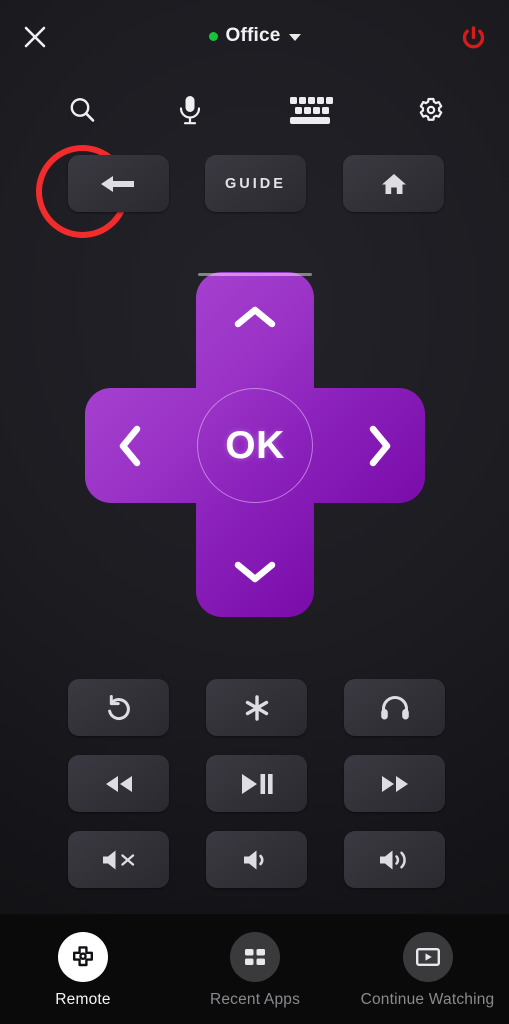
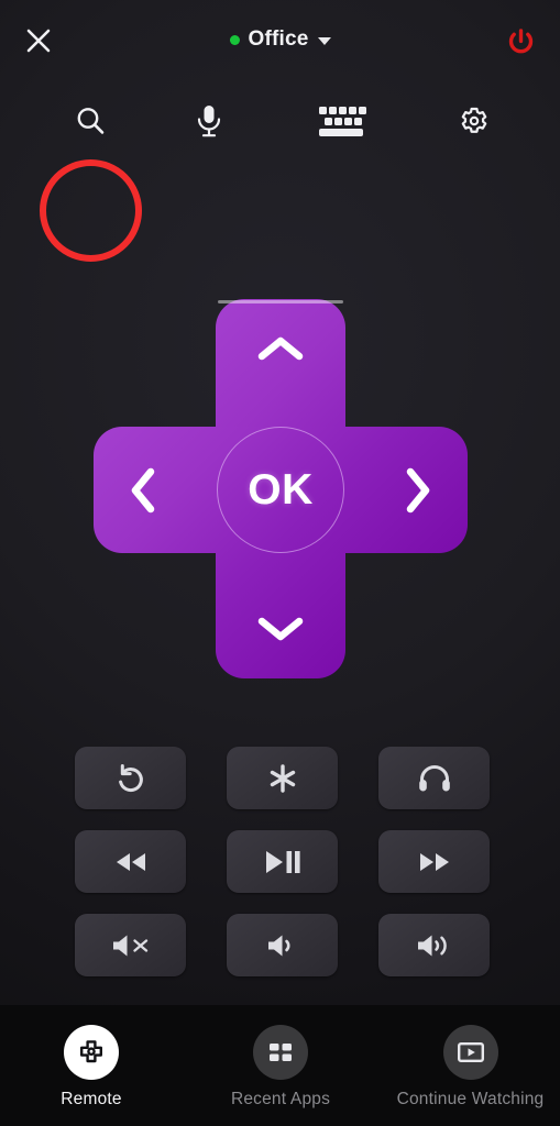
  Office
- GUIDE
  OK
  Remote
  Recent Apps
  Continue Watching
